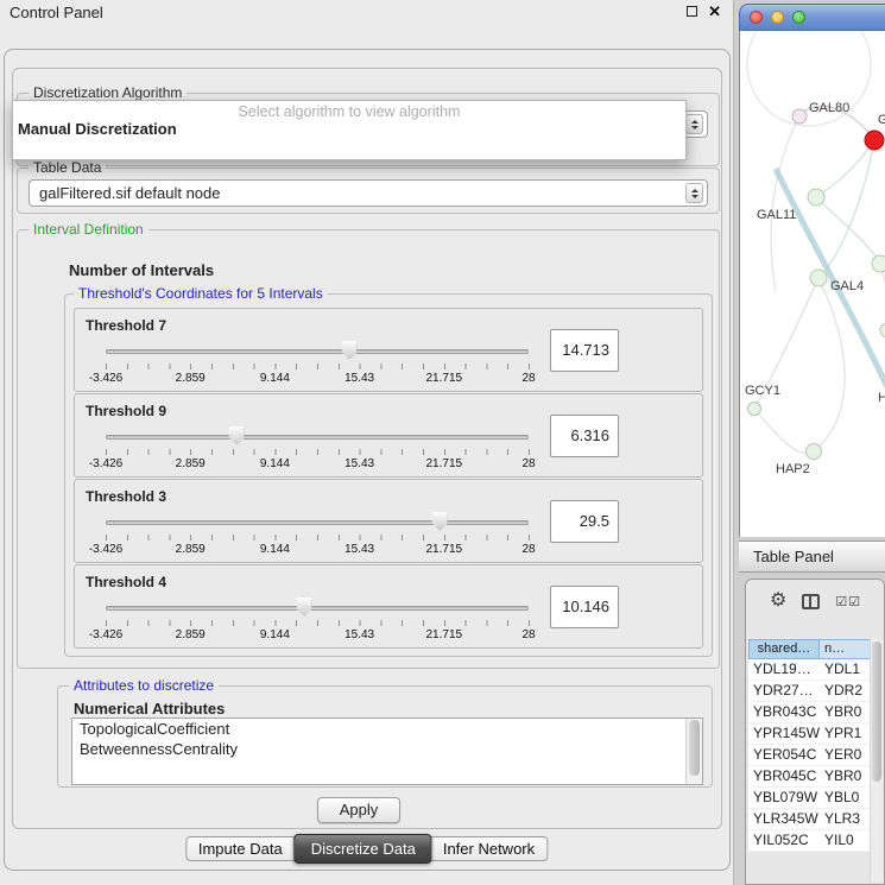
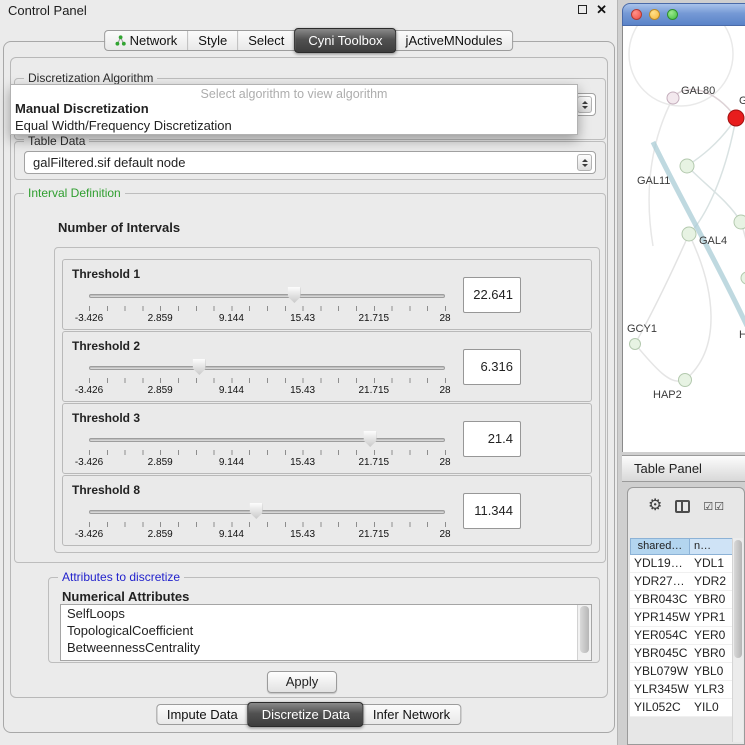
  GAL80
  GAL11
  GAL4
  GCY1
  H
  HAP2
  Table Panel
  ⚙
  ☑☑
  shared…
  n…
  YDL19…
  YDL1
  YDR27…
  YDR2
  YBR043C
  YBR0
  YPR145W
  YPR1
  YER054C
  YER0
  YBR045C
  YBR0
  YBL079W
  YBL0
  YLR345W
  YLR3
  YIL052C
  YIL0
  Control Panel
  ✕
+ Network
+ Style
+ Select
+ Cyni Toolbox
+ jActiveMNodules
  Discretization Algorithm
  Select algorithm to view algorithm
  Manual Discretization
+ Equal Width/Frequency Discretization
  Table Data
  galFiltered.sif default node
  Interval Definition
  Number of Intervals
- Threshold's Coordinates for 5 Intervals
- Threshold 7
+ Threshold 1
  -3.426
  2.859
  9.144
  15.43
  21.715
  28
- 14.713
+ 22.641
- Threshold 9
+ Threshold 2
  -3.426
  2.859
  9.144
  15.43
  21.715
  28
  6.316
  Threshold 3
  -3.426
  2.859
  9.144
  15.43
  21.715
  28
- 29.5
+ 21.4
- Threshold 4
+ Threshold 8
  -3.426
  2.859
  9.144
  15.43
  21.715
  28
- 10.146
+ 11.344
  Attributes to discretize
  Numerical Attributes
+ SelfLoops
  TopologicalCoefficient
  BetweennessCentrality
  Apply
  Impute Data
  Discretize Data
  Infer Network
